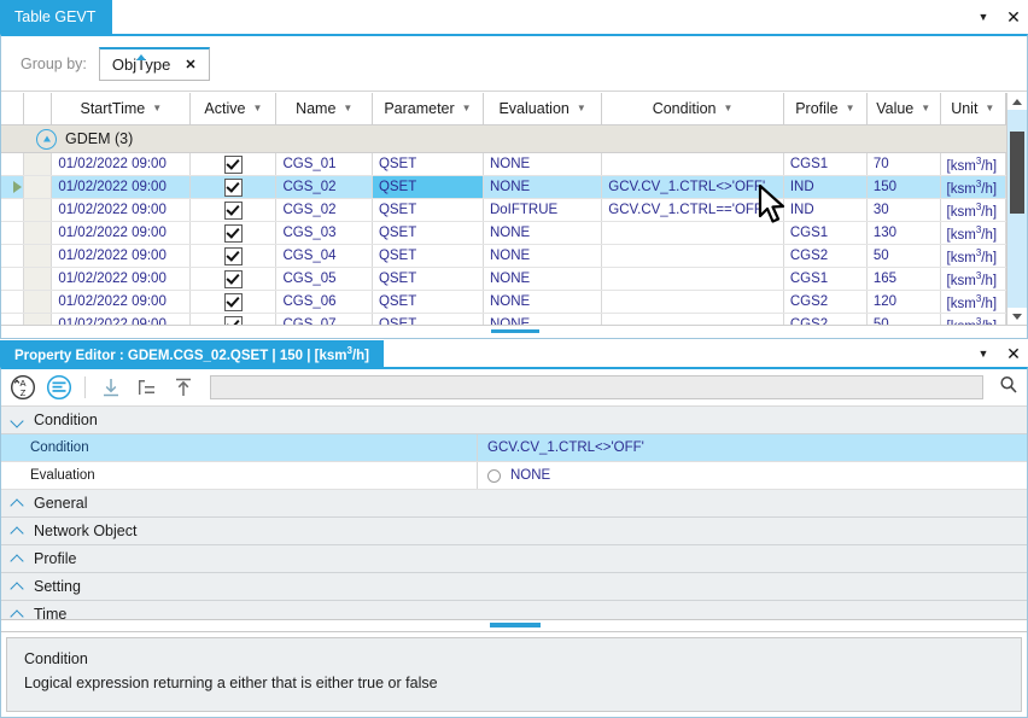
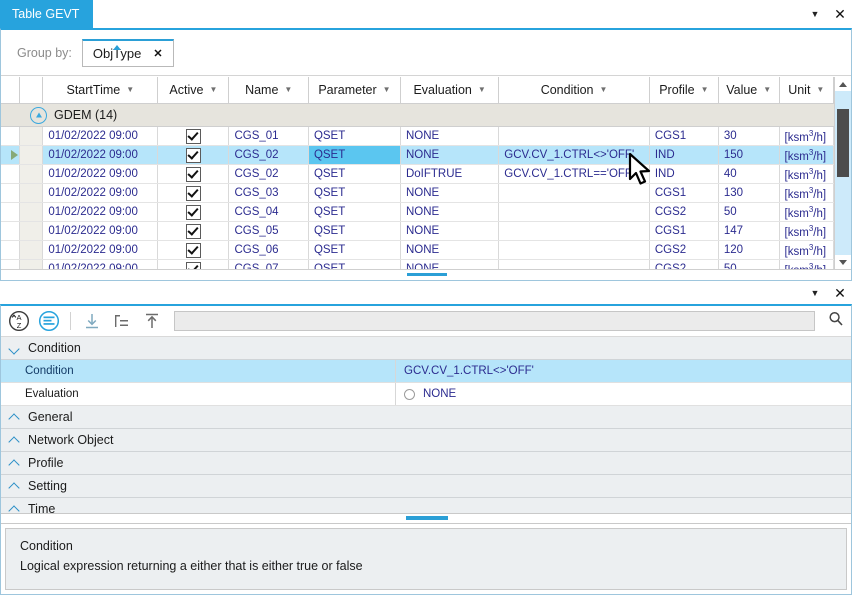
  Table GEVT
  ▼
  ✕
  Group by:
  ObjType
  ✕
  		StartTime ▼	Active ▼	Name ▼	Parameter ▼	Evaluation ▼	Condition ▼	Profile ▼	Value ▼	Unit ▼
- GDEM (3)
+ GDEM (14)
- 		01/02/2022 09:00		CGS_01	QSET	NONE		CGS1	70	[ksm3/h]
+ 		01/02/2022 09:00		CGS_01	QSET	NONE		CGS1	30	[ksm3/h]
  		01/02/2022 09:00		CGS_02	QSET	NONE	GCV.CV_1.CTRL<>'OFF'	IND	150	[ksm3/h]
- 		01/02/2022 09:00		CGS_02	QSET	DoIFTRUE	GCV.CV_1.CTRL=='OFF	IND	30	[ksm3/h]
+ 		01/02/2022 09:00		CGS_02	QSET	DoIFTRUE	GCV.CV_1.CTRL=='OFF	IND	40	[ksm3/h]
  		01/02/2022 09:00		CGS_03	QSET	NONE		CGS1	130	[ksm3/h]
  		01/02/2022 09:00		CGS_04	QSET	NONE		CGS2	50	[ksm3/h]
- 		01/02/2022 09:00		CGS_05	QSET	NONE		CGS1	165	[ksm3/h]
+ 		01/02/2022 09:00		CGS_05	QSET	NONE		CGS1	147	[ksm3/h]
  		01/02/2022 09:00		CGS_06	QSET	NONE		CGS2	120	[ksm3/h]
- Property Editor : GDEM.CGS_02.QSET | 150 | [ksm3/h]
  ▼
  ✕
  A
  Z
  Condition
  Condition
  GCV.CV_1.CTRL<>'OFF'
  Evaluation
  NONE
  General
  Network Object
  Profile
  Setting
  Time
  Condition
  Logical expression returning a either that is either true or false
